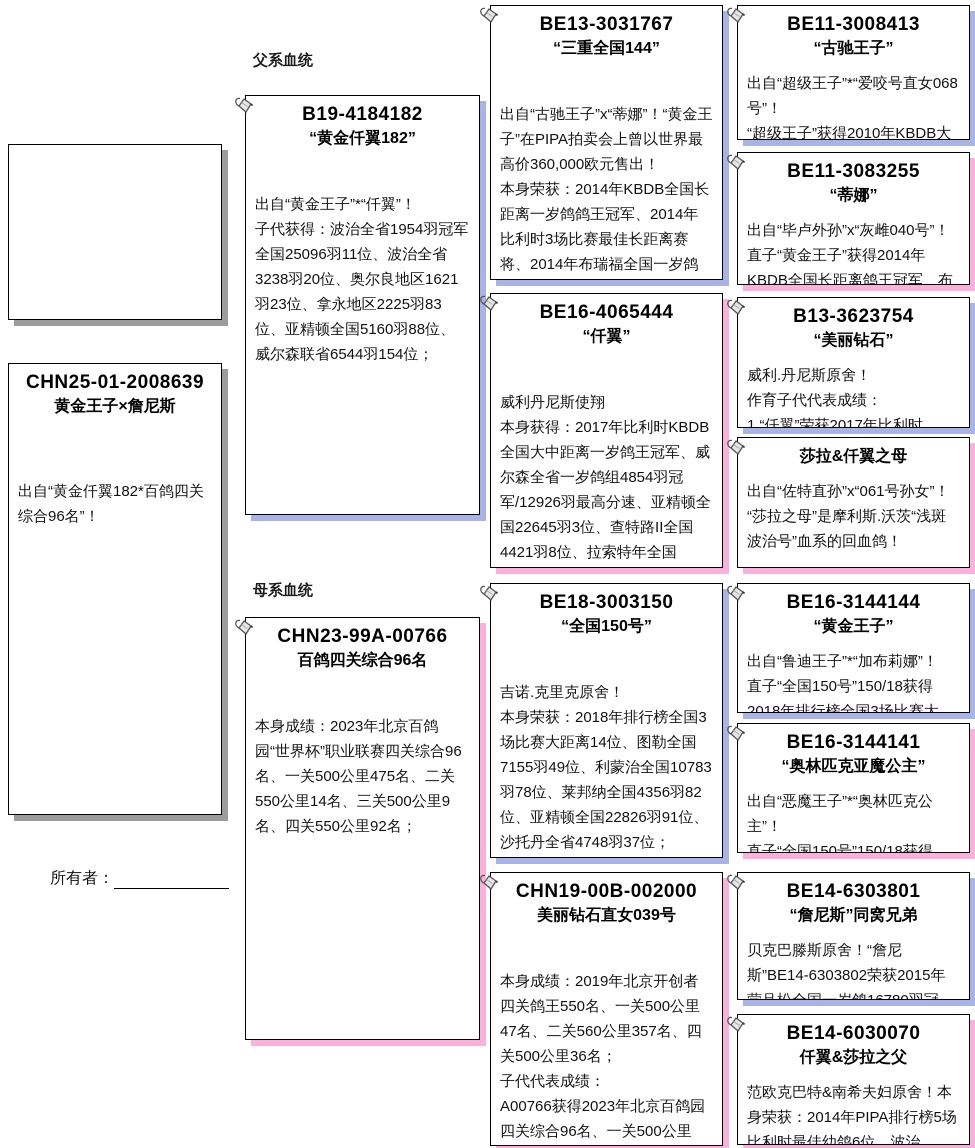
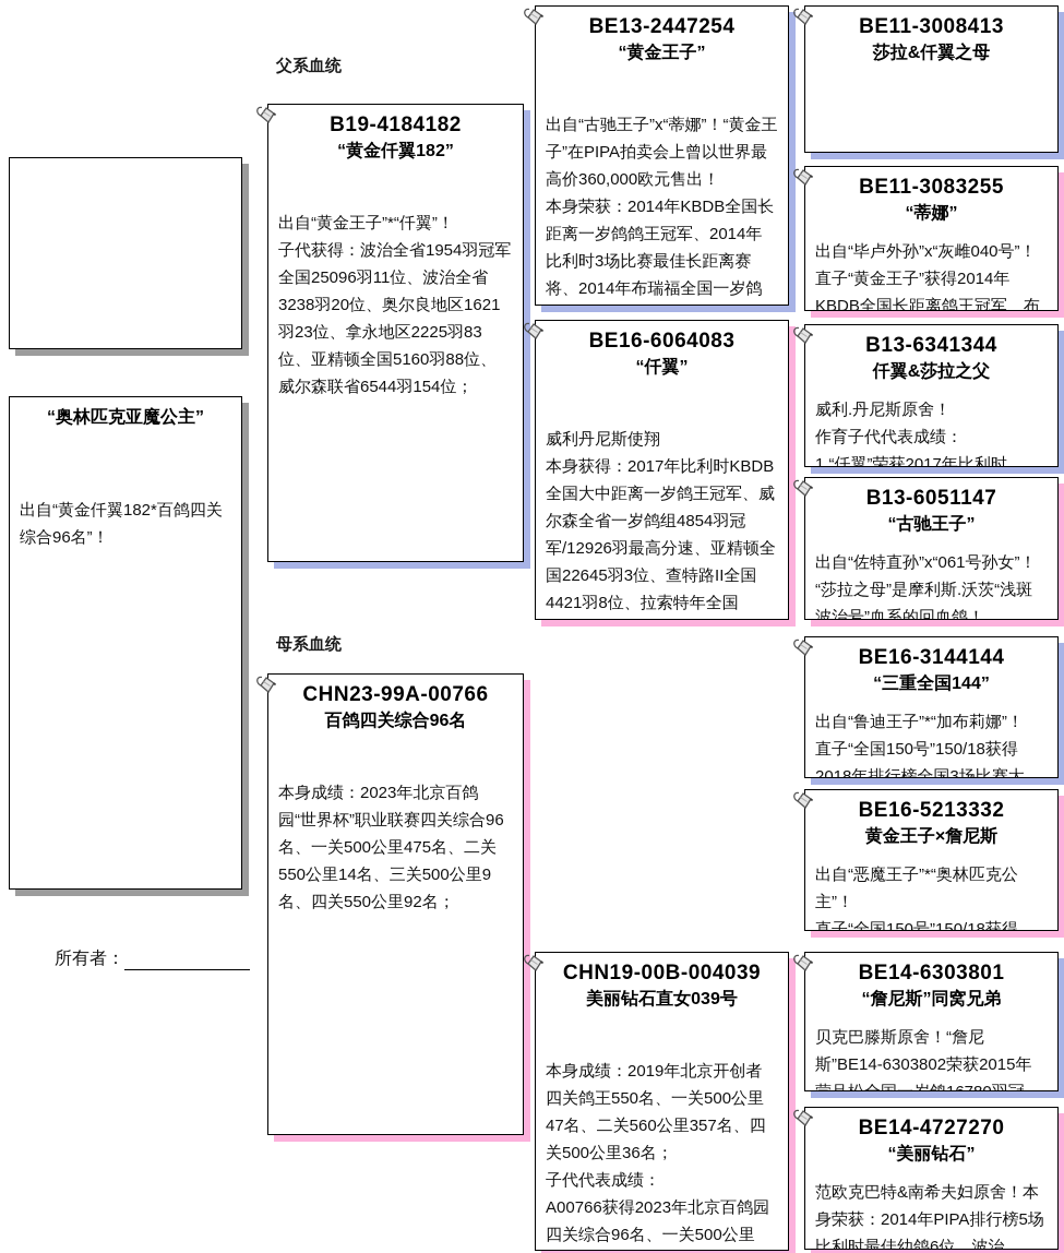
  父系血统
  母系血统
- CHN25-01-2008639
- 黄金王子×詹尼斯
+ “奥林匹克亚魔公主”
  出自“黄金仟翼182*百鸽四关综合96名”！
  B19-4184182
  “黄金仟翼182”
  出自“黄金王子”*“仟翼”！
  子代获得：波治全省1954羽冠军全国25096羽11位、波治全省3238羽20位、奥尔良地区1621羽23位、拿永地区2225羽83位、亚精顿全国5160羽88位、威尔森联省6544羽154位；
  CHN23-99A-00766
  百鸽四关综合96名
  本身成绩：2023年北京百鸽园“世界杯”职业联赛四关综合96名、一关500公里475名、二关550公里14名、三关500公里9名、四关550公里92名；
- BE13-3031767
+ BE13-2447254
- “三重全国144”
+ “黄金王子”
  出自“古驰王子”x“蒂娜”！“黄金王子”在PIPA拍卖会上曾以世界最高价360,000欧元售出！
  本身荣获：2014年KBDB全国长距离一岁鸽鸽王冠军、2014年比利时3场比赛最佳长距离赛将、2014年布瑞福全国一岁鸽
- BE16-4065444
+ BE16-6064083
  “仟翼”
  威利丹尼斯使翔
  本身获得：2017年比利时KBDB全国大中距离一岁鸽王冠军、威尔森全省一岁鸽组4854羽冠军/12926羽最高分速、亚精顿全国22645羽3位、查特路II全国4421羽8位、拉索特年全国
- BE18-3003150
- “全国150号”
- 吉诺.克里克原舍！
- 本身荣获：2018年排行榜全国3场比赛大距离14位、图勒全国7155羽49位、利蒙治全国10783羽78位、莱邦纳全国4356羽82位、亚精顿全国22826羽91位、沙托丹全省4748羽37位；
- CHN19-00B-002000
+ CHN19-00B-004039
  美丽钻石直女039号
  本身成绩：2019年北京开创者四关鸽王550名、一关500公里47名、二关560公里357名、四关500公里36名；
  子代代表成绩：
  BE11-3008413
- “古驰王子”
+ 莎拉&仟翼之母
- 出自“超级王子”*“爱咬号直女068号”！
- “超级王子”获得2010年KBDB大
  BE11-3083255
  “蒂娜”
  出自“毕卢外孙”x“灰雌040号”！
  直子“黄金王子”获得2014年KBDB全国长距离鸽王冠军、布
- B13-3623754
+ B13-6341344
- “美丽钻石”
+ 仟翼&莎拉之父
  威利.丹尼斯原舍！
  作育子代代表成绩：
  1.“仟翼”荣获2017年比利时
+ B13-6051147
- 莎拉&仟翼之母
+ “古驰王子”
  出自“佐特直孙”x“061号孙女”！
  “莎拉之母”是摩利斯.沃茨“浅斑波治号”血系的回血鸽！
  BE16-3144144
- “黄金王子”
+ “三重全国144”
  出自“鲁迪王子”*“加布莉娜”！
  直子“全国150号”150/18获得2018年排行榜全国3场比赛大
- BE16-3144141
+ BE16-5213332
- “奥林匹克亚魔公主”
+ 黄金王子×詹尼斯
  出自“恶魔王子”*“奥林匹克公主”！
  直子“全国150号”150/18获得
  BE14-6303801
  “詹尼斯”同窝兄弟
- BE14-6030070
+ BE14-4727270
- 仟翼&莎拉之父
+ “美丽钻石”
  范欧克巴特&南希夫妇原舍！本身荣获：2014年PIPA排行榜5场比利时最佳幼鸽6位、波治
  所有者：
